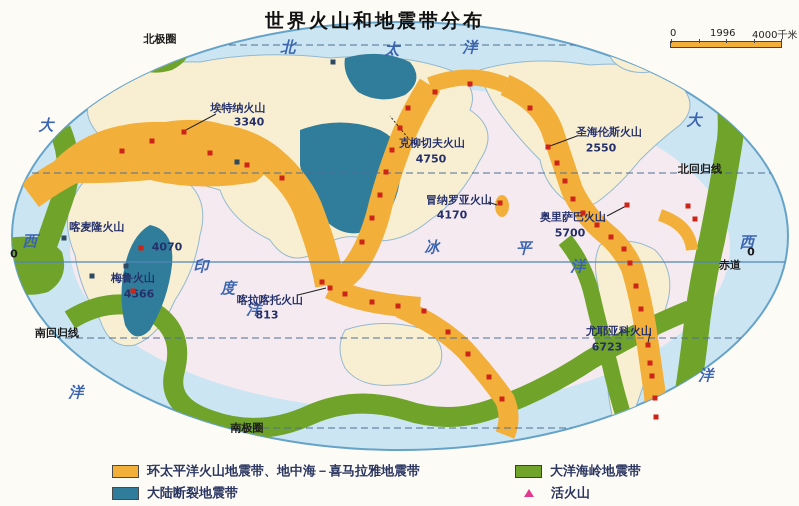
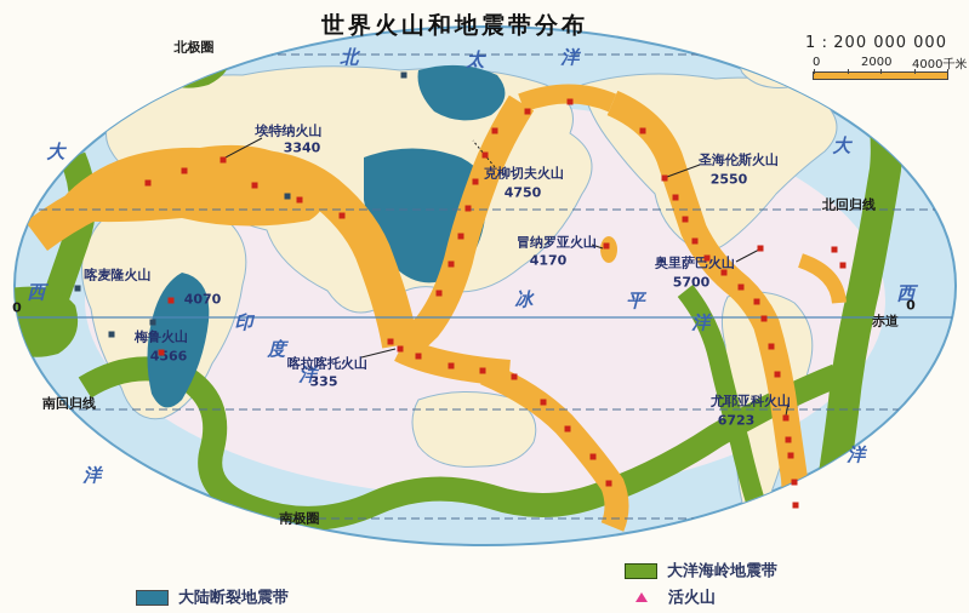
  世界火山和地震带分布
+ 1：200 000 000
  0
- 1996
+ 2000
  4000千米
  北
  太
  洋
  大
  西
  洋
  大
  西
  洋
  冰
  平
  洋
  印
  度
  洋
  北极圈
  北回归线
  赤道
  0
  0
  南回归线
  南极圈
  埃特纳火山
  3340
  喀麦隆火山
  4070
  梅鲁火山
  4566
  喀拉喀托火山
- 813
+ 335
  克柳切夫火山
  4750
  冒纳罗亚火山
  4170
  圣海伦斯火山
  2550
  奥里萨巴火山
  5700
  尤耶亚科火山
  6723
- 环太平洋火山地震带、地中海－喜马拉雅地震带
  大陆断裂地震带
  大洋海岭地震带
  活火山
